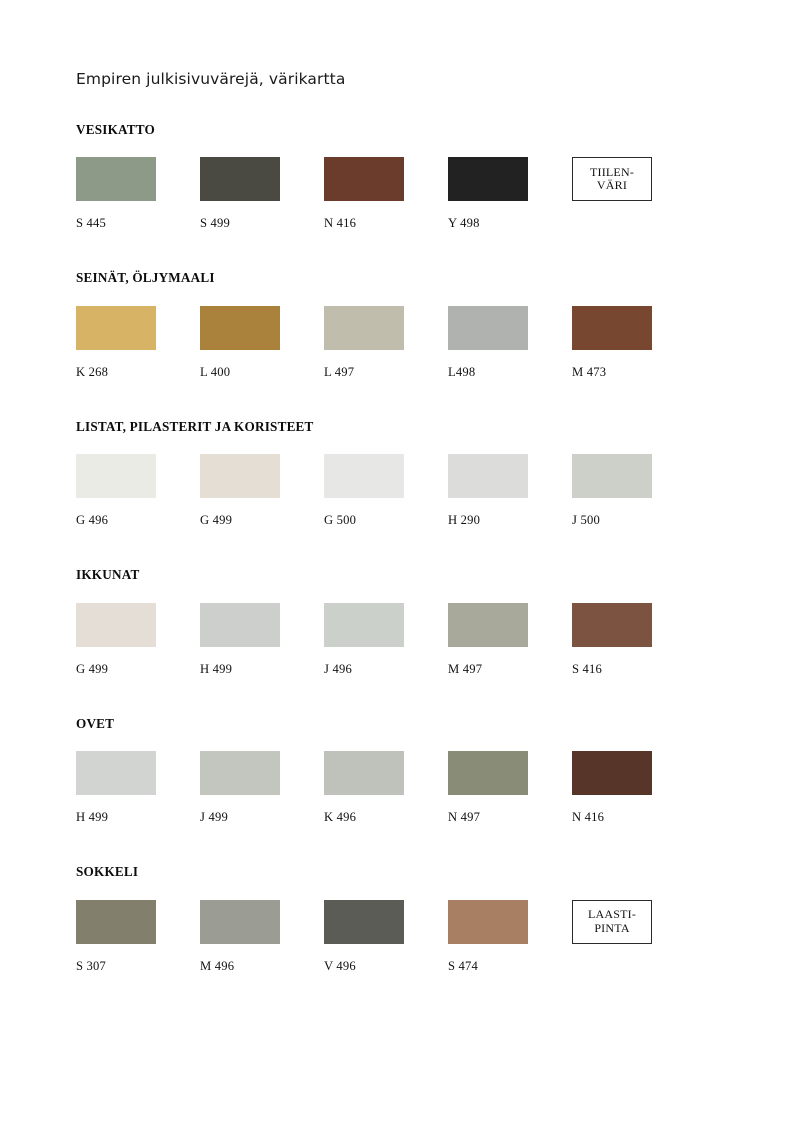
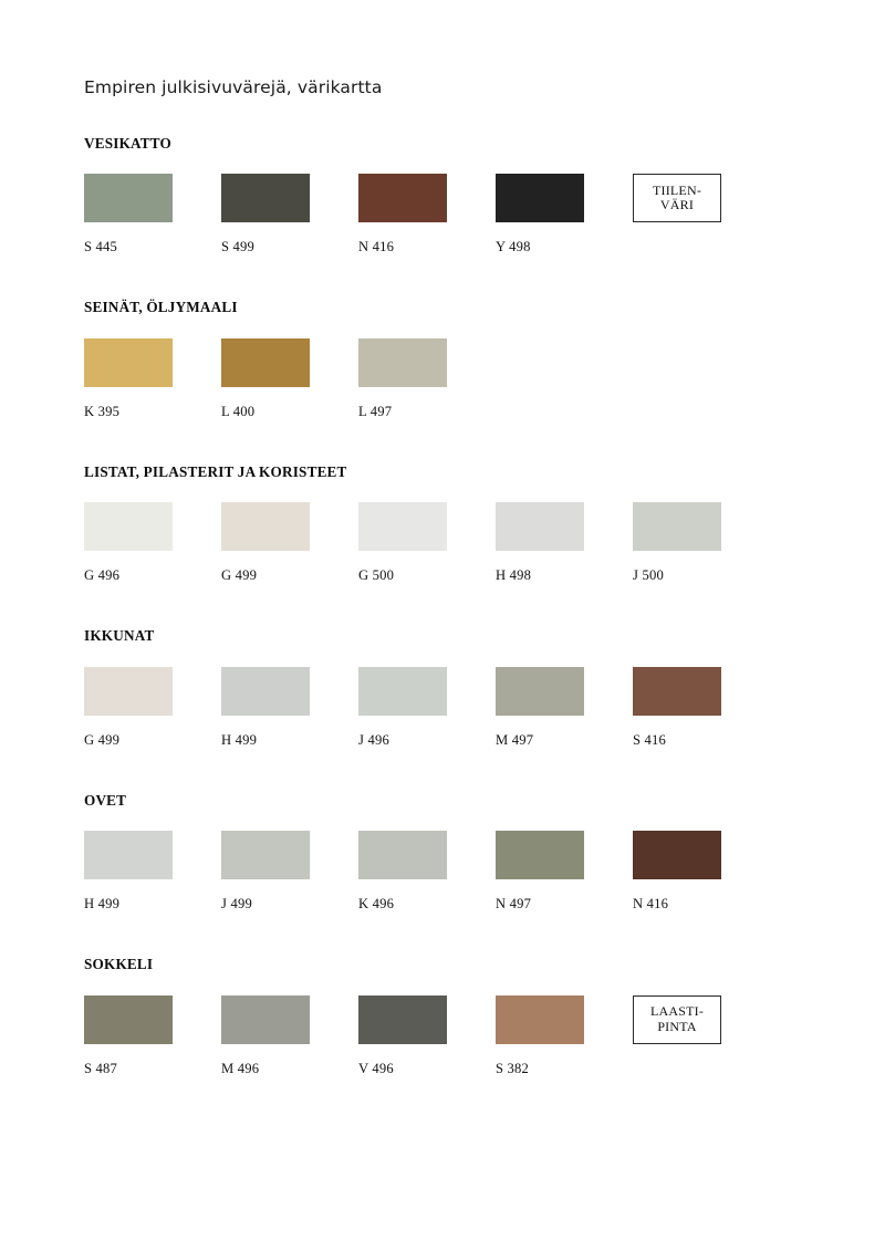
  Empiren julkisivuvärejä, värikartta
  VESIKATTO
  S 445
  S 499
  N 416
  Y 498
  TIILEN-
  VÄRI
  SEINÄT, ÖLJYMAALI
- K 268
+ K 395
  L 400
  L 497
- L498
- M 473
  LISTAT, PILASTERIT JA KORISTEET
  G 496
  G 499
  G 500
- H 290
+ H 498
  J 500
  IKKUNAT
  G 499
  H 499
  J 496
  M 497
  S 416
  OVET
  H 499
  J 499
  K 496
  N 497
  N 416
  SOKKELI
- S 307
+ S 487
  M 496
  V 496
- S 474
+ S 382
  LAASTI-
  PINTA
